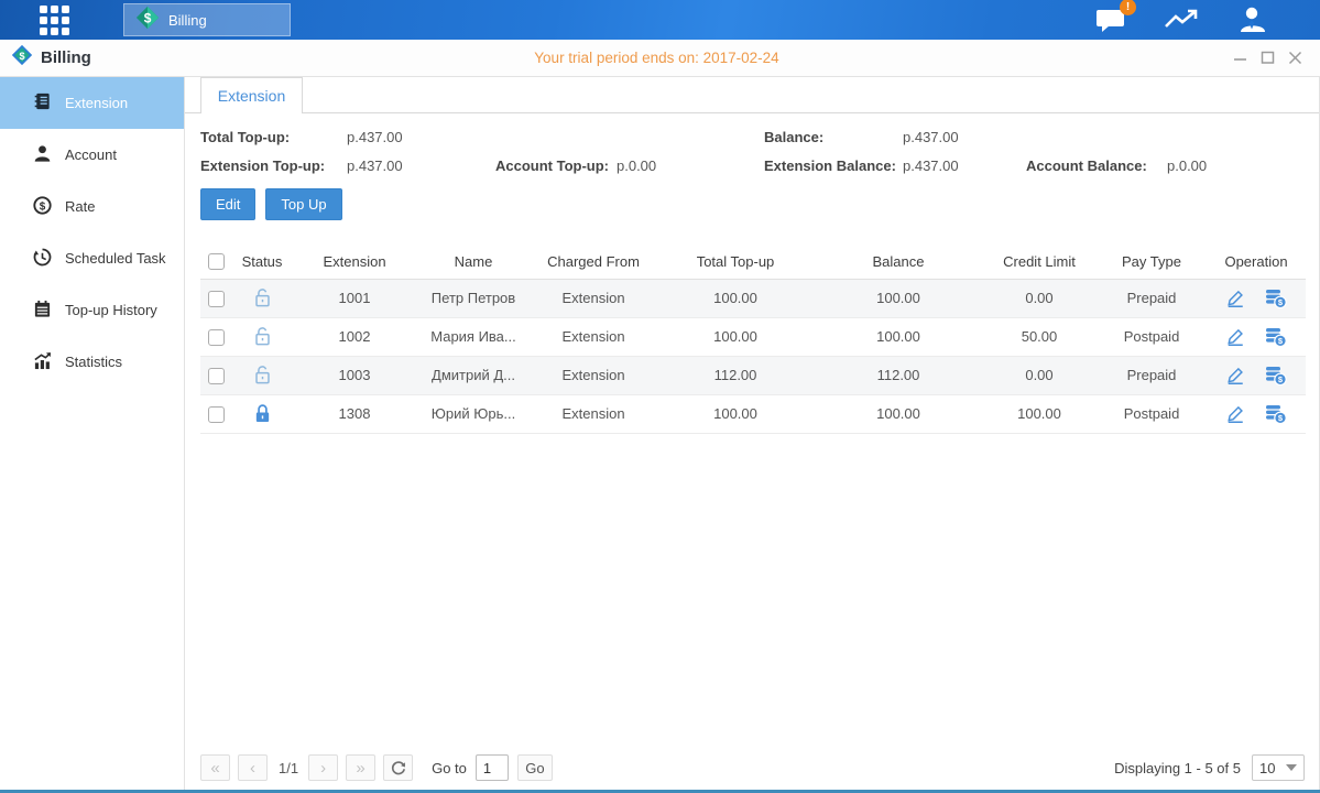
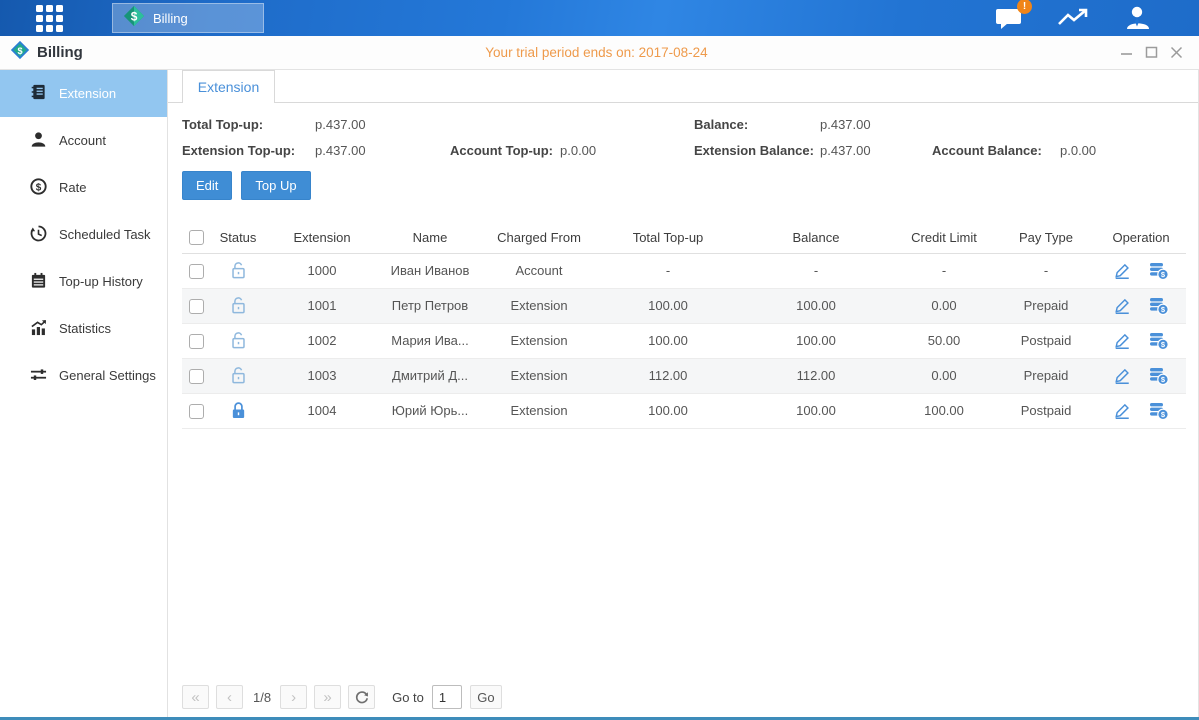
  $
  Billing
  !
  $
  Billing
- Your trial period ends on: 2017-02-24
+ Your trial period ends on: 2017-08-24
  Extension
  Account
  $
  Rate
  Scheduled Task
  Top-up History
  Statistics
+ General Settings
  Extension
  Total Top-up:
  p.437.00
  Balance:
  p.437.00
  Extension Top-up:
  p.437.00
  Account Top-up:
  p.0.00
  Extension Balance:
  p.437.00
  Account Balance:
  p.0.00
  Edit
  Top Up
  	Status	Extension	Name	Charged From	Total Top-up	Balance	Credit Limit	Pay Type	Operation
+ 		1000	Иван Иванов	Account	-	-	-	-	$
  		1001	Петр Петров	Extension	100.00	100.00	0.00	Prepaid	$
  		1002	Мария Ива...	Extension	100.00	100.00	50.00	Postpaid	$
  		1003	Дмитрий Д...	Extension	112.00	112.00	0.00	Prepaid	$
- 		1308	Юрий Юрь...	Extension	100.00	100.00	100.00	Postpaid	$
+ 		1004	Юрий Юрь...	Extension	100.00	100.00	100.00	Postpaid	$
  «
  ‹
- 1/1
+ 1/8
  ›
  »
  Go to
  1
  Go
- Displaying 1 - 5 of 5
- 10
